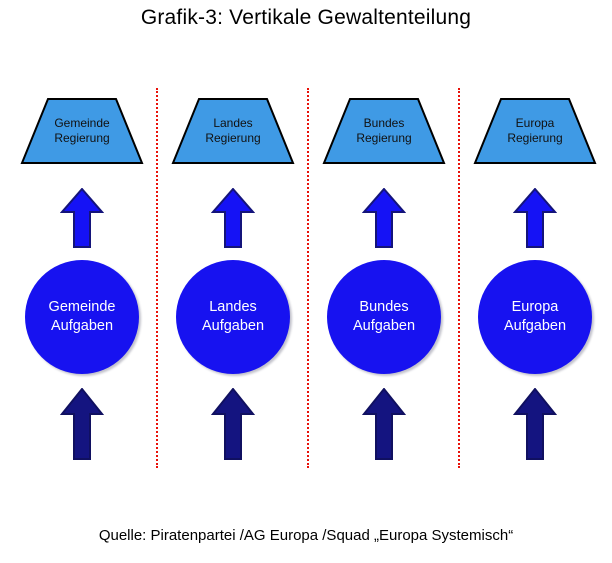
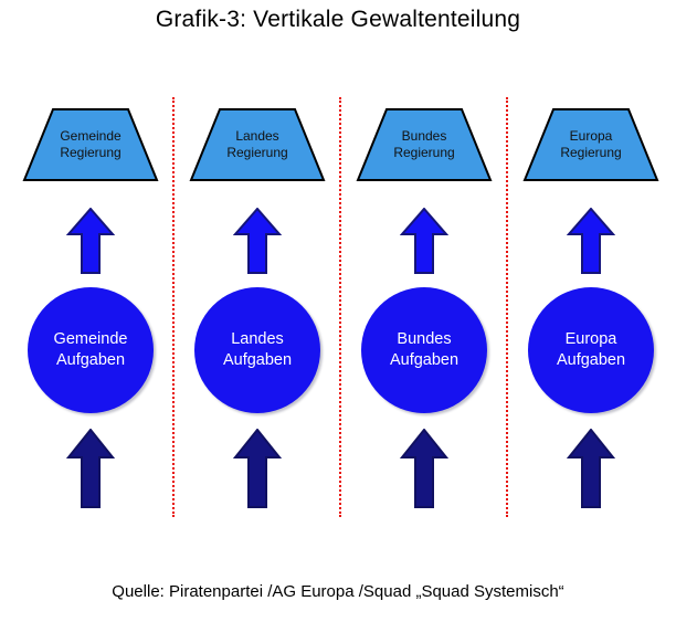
  Grafik-3: Vertikale Gewaltenteilung
  Gemeinde
  Regierung
  Gemeinde
  Aufgaben
  Landes
  Regierung
  Landes
  Aufgaben
  Bundes
  Regierung
  Bundes
  Aufgaben
  Europa
  Regierung
  Europa
  Aufgaben
- Quelle: Piratenpartei /AG Europa /Squad „Europa Systemisch“
+ Quelle: Piratenpartei /AG Europa /Squad „Squad Systemisch“
